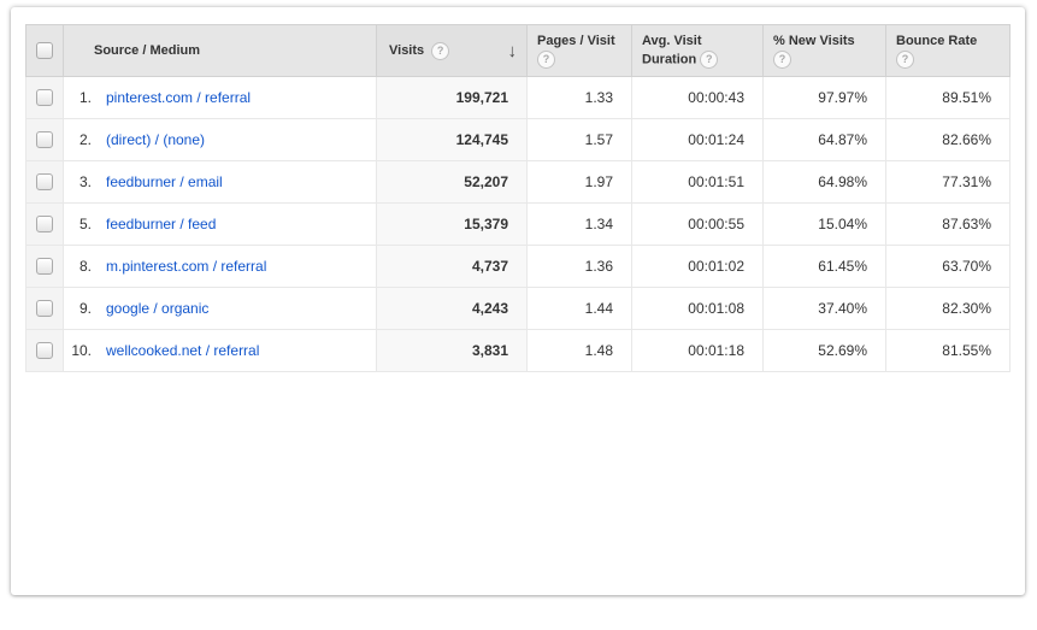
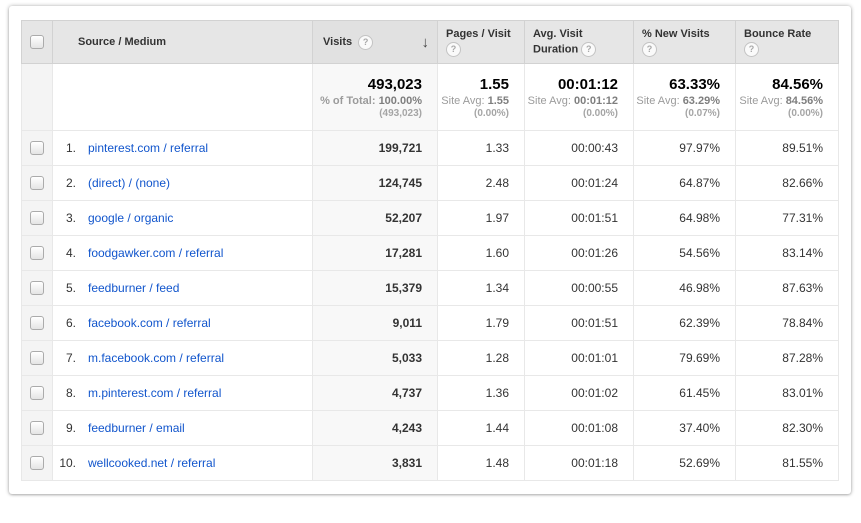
  	Source / Medium	Visits ? ↓	Pages / Visit ?	Avg. Visit Duration ?	% New Visits ?	Bounce Rate ?
+ 		493,023 % of Total: 100.00% (493,023)	1.55 Site Avg: 1.55 (0.00%)	00:01:12 Site Avg: 00:01:12 (0.00%)	63.33% Site Avg: 63.29% (0.07%)	84.56% Site Avg: 84.56% (0.00%)
  	1. pinterest.com / referral	199,721	1.33	00:00:43	97.97%	89.51%
- 	2. (direct) / (none)	124,745	1.57	00:01:24	64.87%	82.66%
+ 	2. (direct) / (none)	124,745	2.48	00:01:24	64.87%	82.66%
- 	3. feedburner / email	52,207	1.97	00:01:51	64.98%	77.31%
+ 	3. google / organic	52,207	1.97	00:01:51	64.98%	77.31%
+ 	4. foodgawker.com / referral	17,281	1.60	00:01:26	54.56%	83.14%
- 	5. feedburner / feed	15,379	1.34	00:00:55	15.04%	87.63%
+ 	5. feedburner / feed	15,379	1.34	00:00:55	46.98%	87.63%
+ 	6. facebook.com / referral	9,011	1.79	00:01:51	62.39%	78.84%
+ 	7. m.facebook.com / referral	5,033	1.28	00:01:01	79.69%	87.28%
- 	8. m.pinterest.com / referral	4,737	1.36	00:01:02	61.45%	63.70%
+ 	8. m.pinterest.com / referral	4,737	1.36	00:01:02	61.45%	83.01%
- 	9. google / organic	4,243	1.44	00:01:08	37.40%	82.30%
+ 	9. feedburner / email	4,243	1.44	00:01:08	37.40%	82.30%
  	10. wellcooked.net / referral	3,831	1.48	00:01:18	52.69%	81.55%
